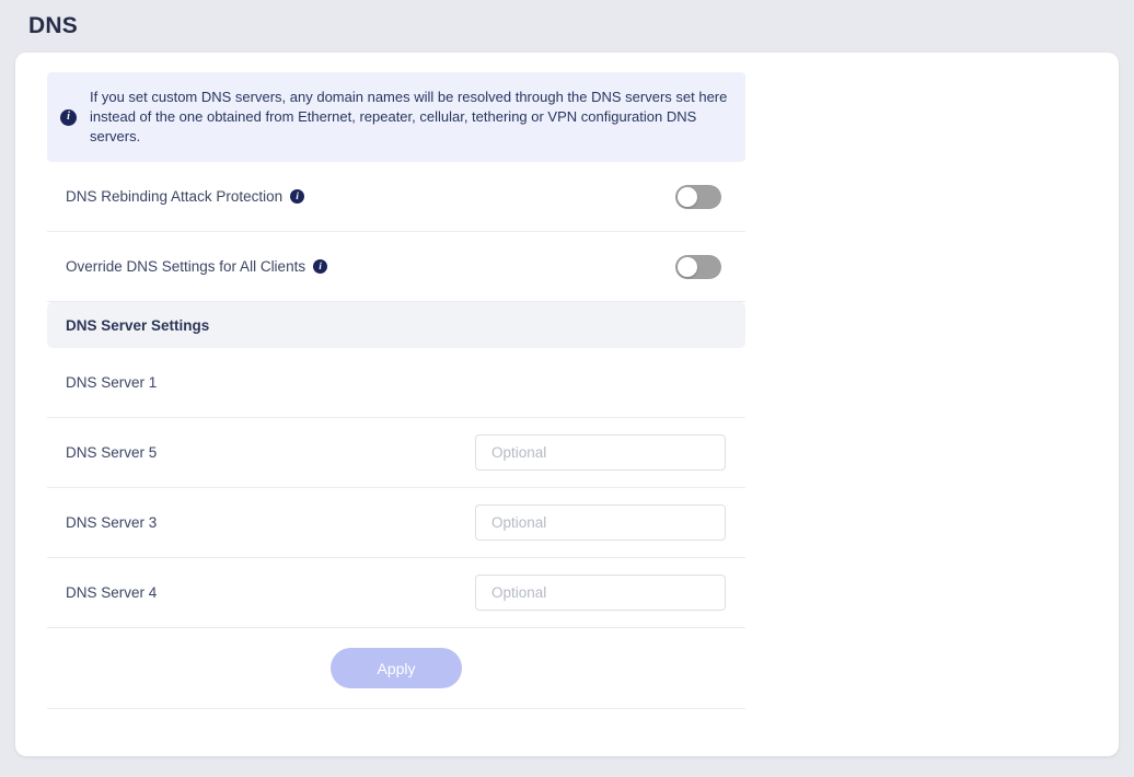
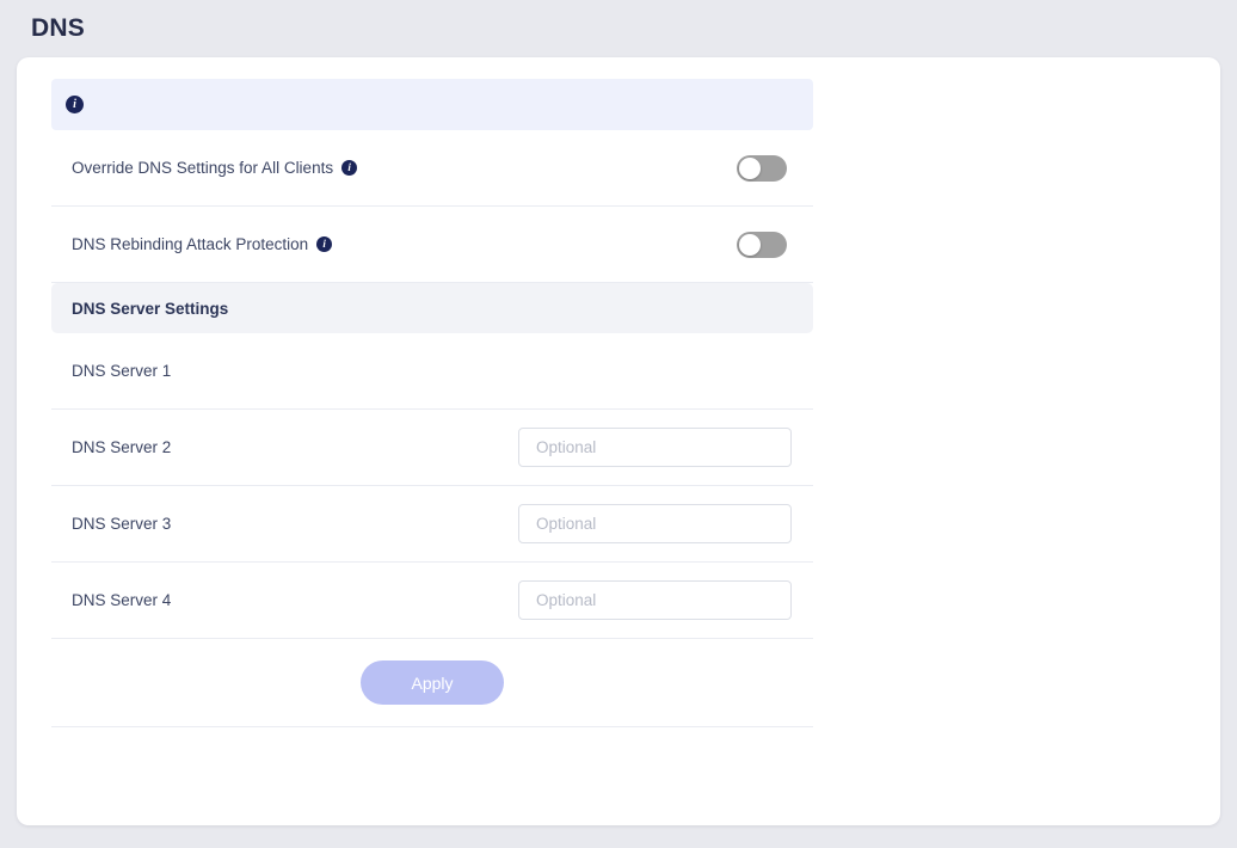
  DNS
  i
- If you set custom DNS servers, any domain names will be resolved through the DNS servers set here instead of the one obtained from Ethernet, repeater, cellular, tethering or VPN configuration DNS servers.
- DNS Rebinding Attack Protection
+ Override DNS Settings for All Clients
  i
- Override DNS Settings for All Clients
+ DNS Rebinding Attack Protection
  i
  DNS Server Settings
  DNS Server 1
- DNS Server 5
+ DNS Server 2
  Optional
  DNS Server 3
  Optional
  DNS Server 4
  Optional
  Apply
